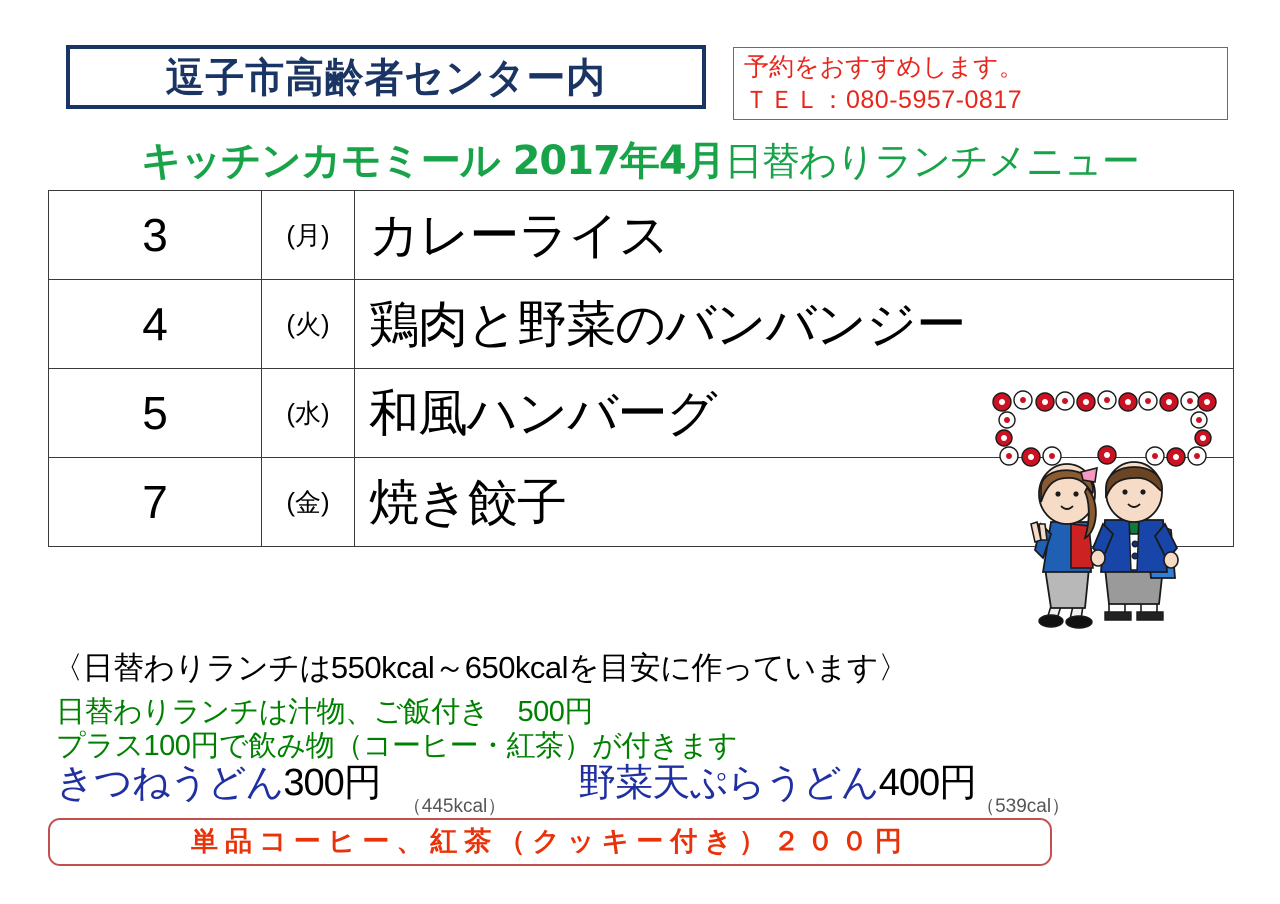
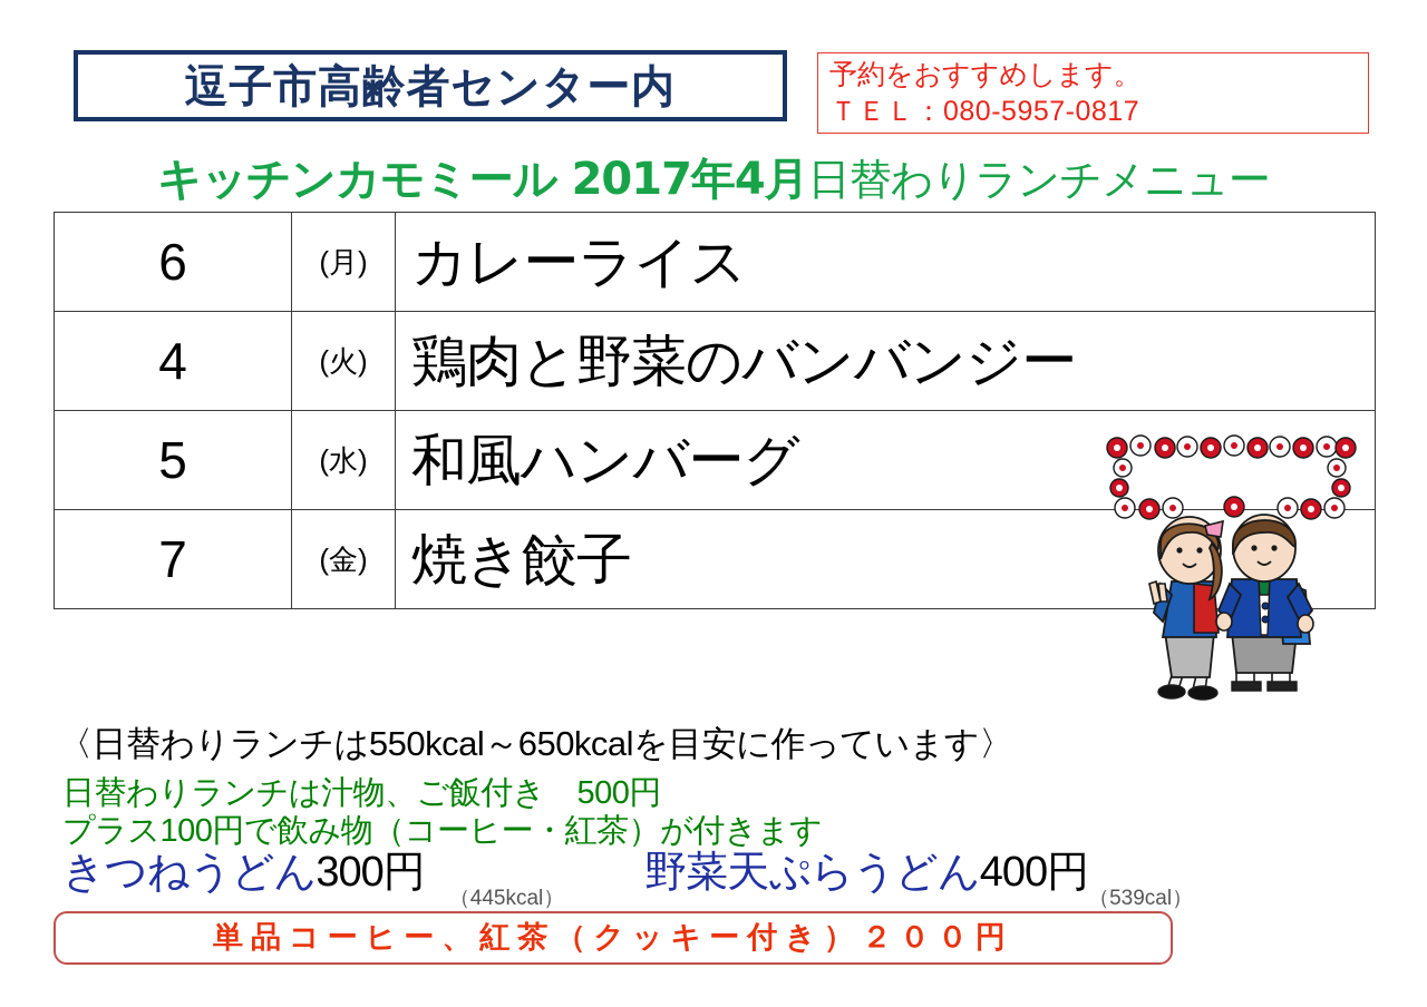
  逗子市高齢者センター内
  予約をおすすめします。
  ＴＥＬ：080-5957-0817
  キッチンカモミール 2017年4月日替わりランチメニュー
- 3	(月)	カレーライス
+ 6	(月)	カレーライス
  4	(火)	鶏肉と野菜のバンバンジー
  5	(水)	和風ハンバーグ
  7	(金)	焼き餃子
  〈日替わりランチは550kcal～650kcalを目安に作っています〉
  日替わりランチは汁物、ご飯付き 500円
  プラス100円で飲み物（コーヒー・紅茶）が付きます
  きつねうどん300円（445kcal）野菜天ぷらうどん400円（539cal）
  単品コーヒー、紅茶（クッキー付き）２００円
